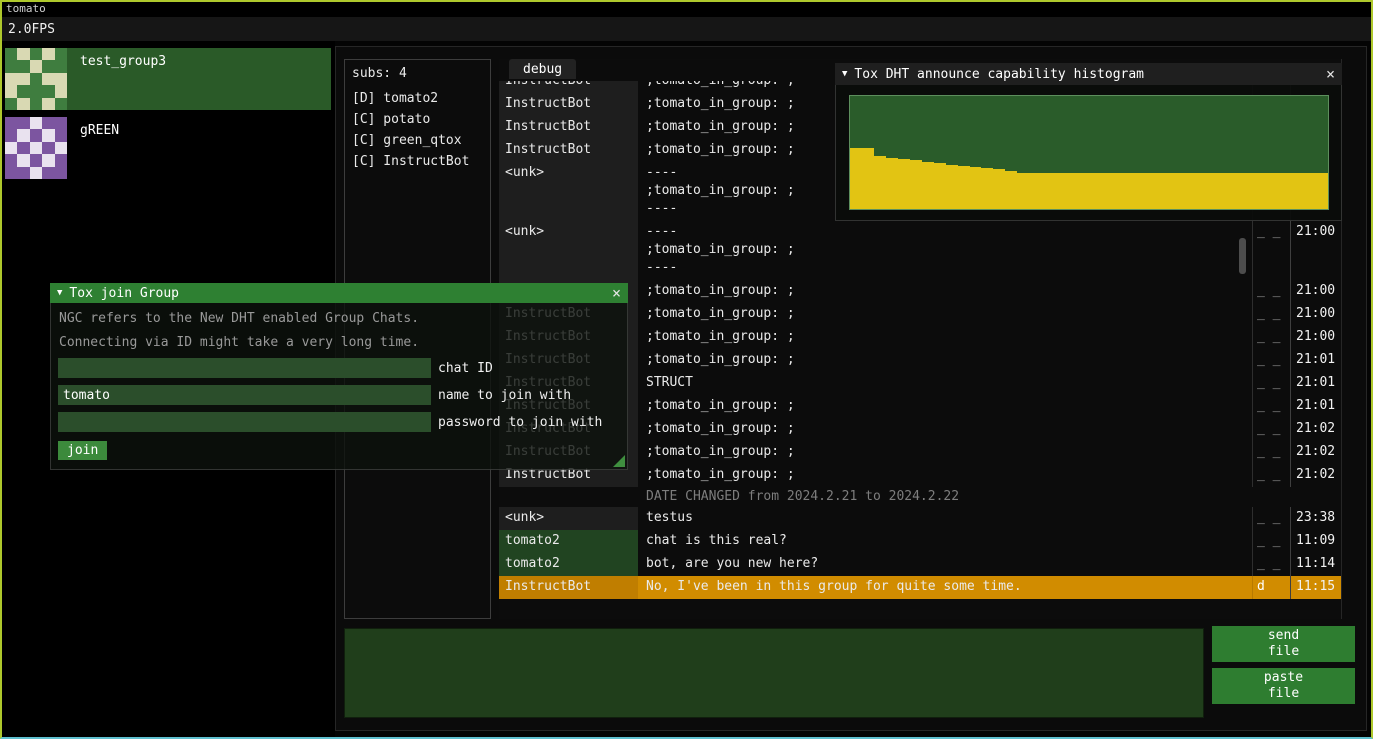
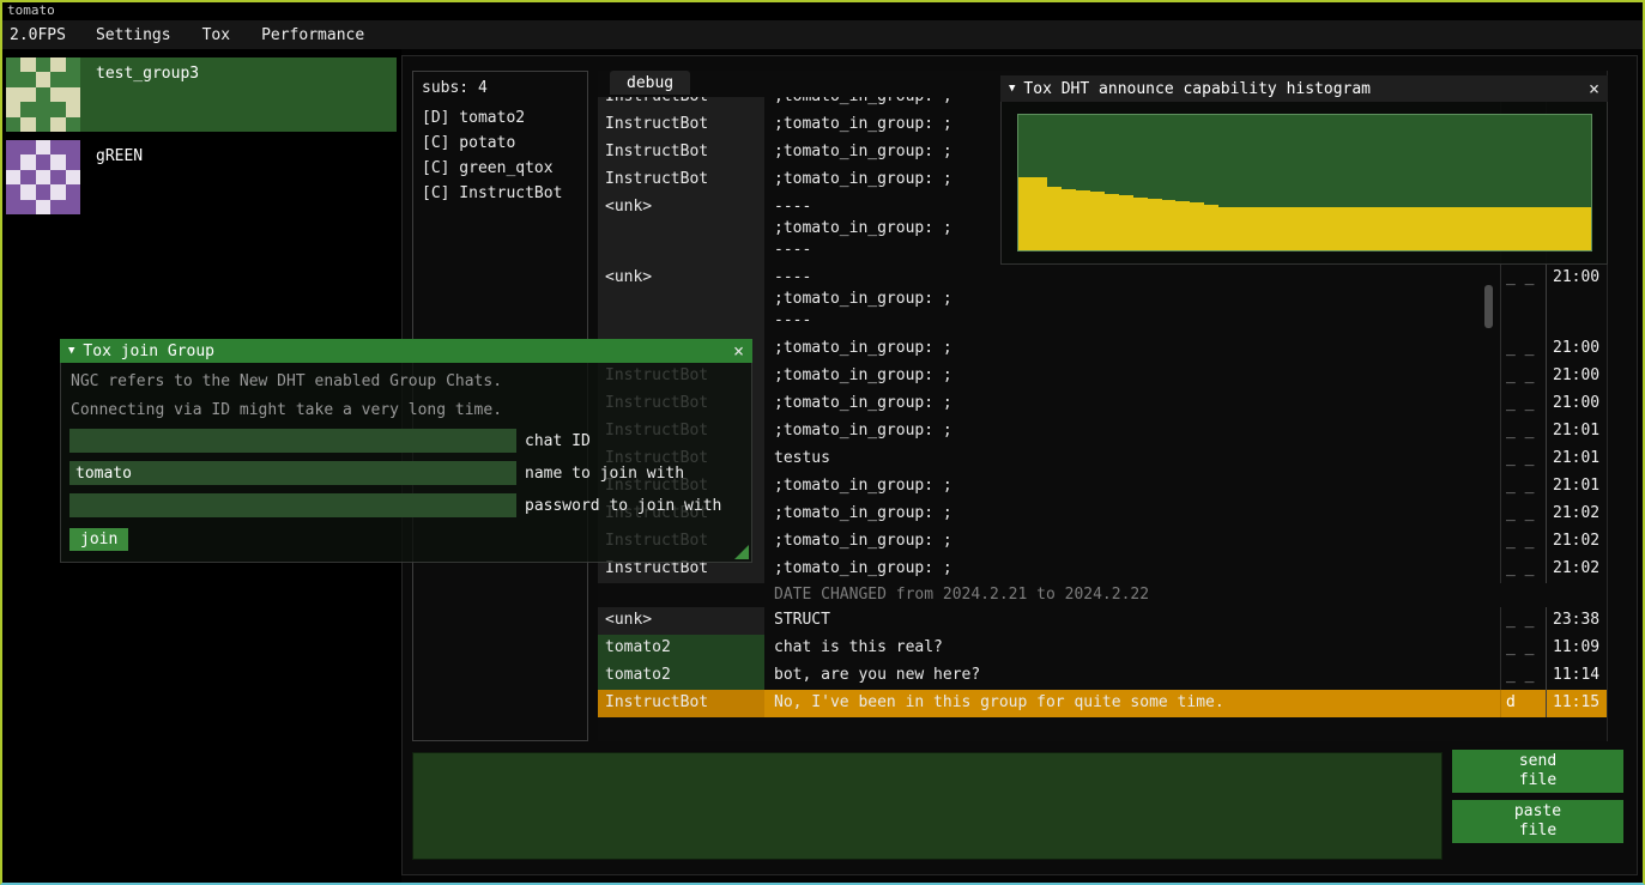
  tomato
  2.0FPS
+ Settings
+ Tox
+ Performance
  test_group3
  gREEN
  subs: 4
  [D] tomato2
  [C] potato
  [C] green_qtox
  [C] InstructBot
  debug
  InstructBot
  ;tomato_in_group: ;
  InstructBot
  ;tomato_in_group: ;
  InstructBot
  ;tomato_in_group: ;
  InstructBot
  ;tomato_in_group: ;
  <unk>
  ----
  ;tomato_in_group: ;
  ----
  <unk>
  ----
  ;tomato_in_group: ;
  ----
  _ _
  21:00
  ;tomato_in_group: ;
  _ _
  21:00
  InstructBot
  ;tomato_in_group: ;
  _ _
  21:00
  InstructBot
  ;tomato_in_group: ;
  _ _
  21:00
  InstructBot
  ;tomato_in_group: ;
  _ _
  21:01
  InstructBot
- STRUCT
+ testus
  _ _
  21:01
  InstructBot
  ;tomato_in_group: ;
  _ _
  21:01
  InstructBot
  ;tomato_in_group: ;
  _ _
  21:02
  InstructBot
  ;tomato_in_group: ;
  _ _
  21:02
  InstructBot
  ;tomato_in_group: ;
  _ _
  21:02
  DATE CHANGED from 2024.2.21 to 2024.2.22
  <unk>
- testus
+ STRUCT
  _ _
  23:38
  tomato2
  chat is this real?
  _ _
  11:09
  tomato2
  bot, are you new here?
  _ _
  11:14
  InstructBot
  No, I've been in this group for quite some time.
  d
  11:15
  send
  file
  paste
  file
  ▼
  Tox join Group
  ×
  NGC refers to the New DHT enabled Group Chats.
  Connecting via ID might take a very long time.
  chat ID
  tomato
  name to join with
  password to join with
  join
  ▼
  Tox DHT announce capability histogram
  ×
